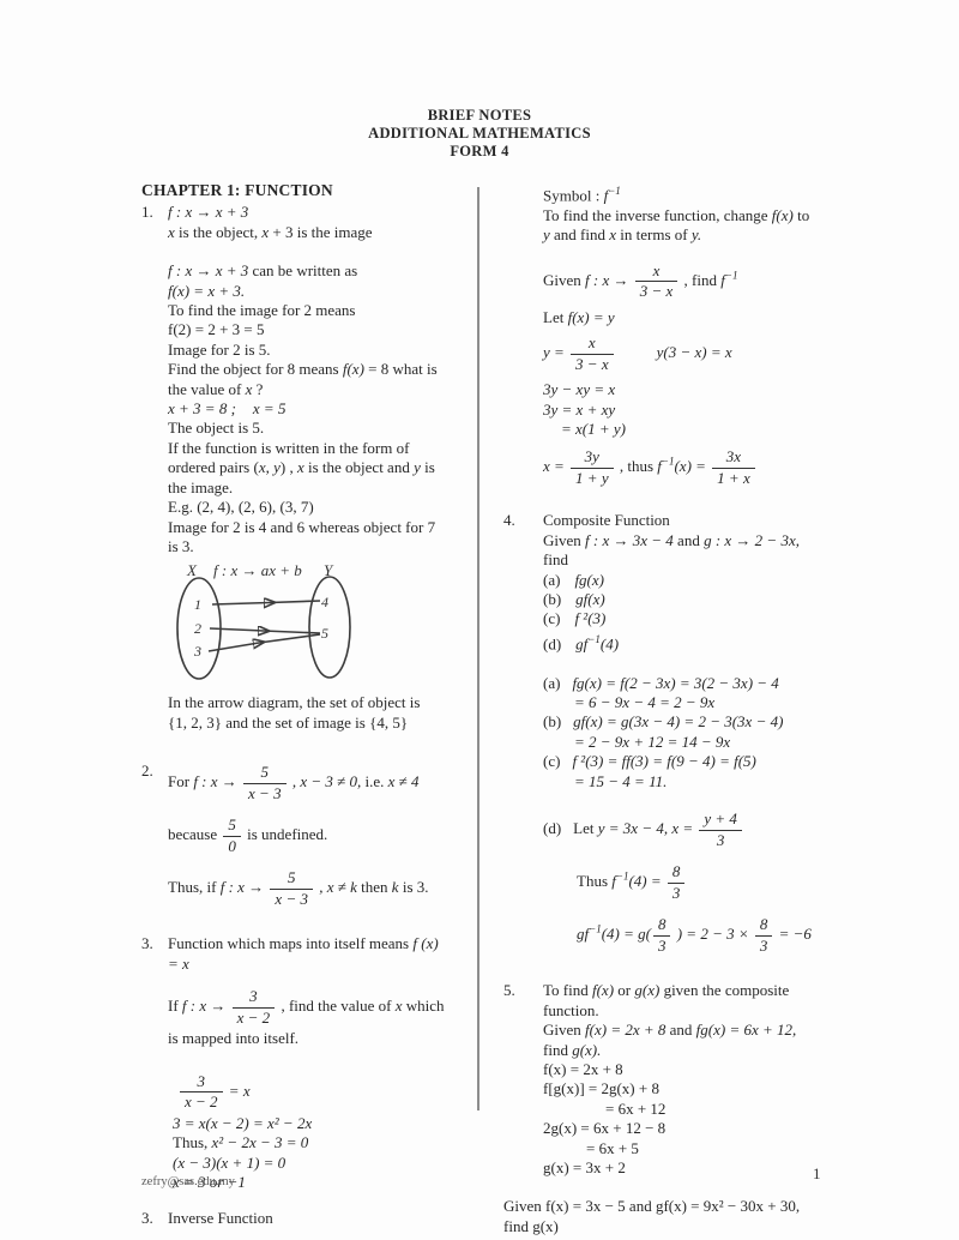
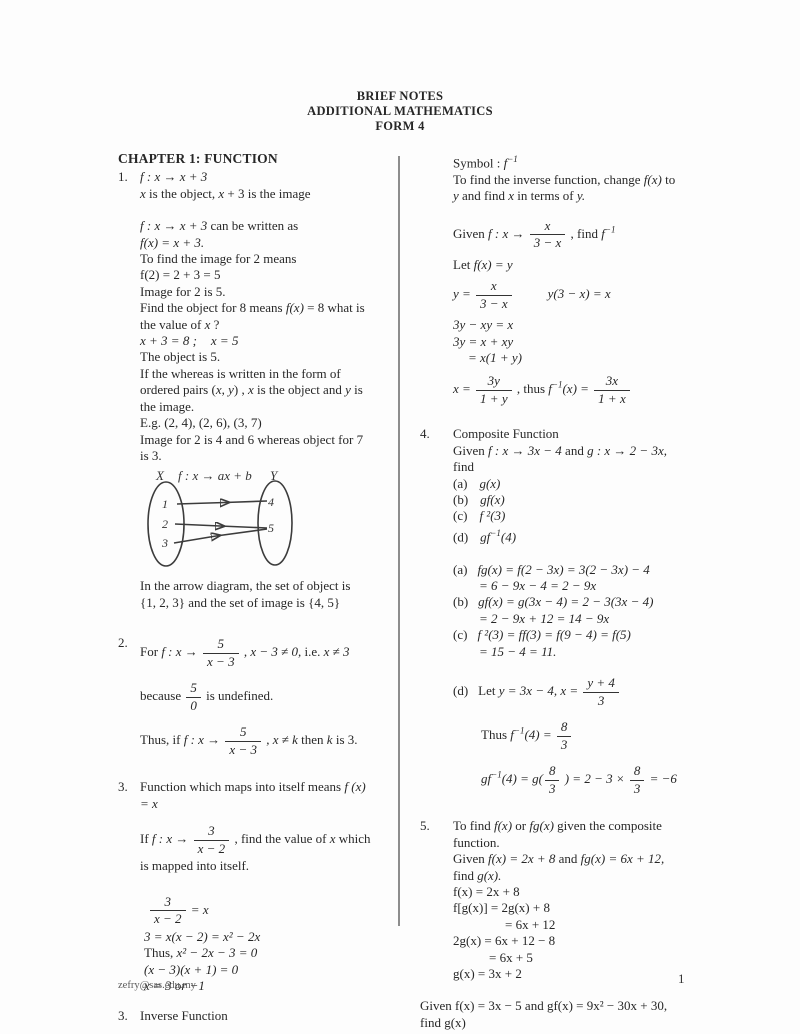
  BRIEF NOTES
  ADDITIONAL MATHEMATICS
  FORM 4
  CHAPTER 1: FUNCTION
  1.
  f : x → x + 3
  x is the object, x + 3 is the image
  f : x → x + 3 can be written as
  f(x) = x + 3.
  To find the image for 2 means
  f(2) = 2 + 3 = 5
  Image for 2 is 5.
  Find the object for 8 means f(x) = 8 what is
  the value of x ?
  x + 3 = 8 ; x = 5
  The object is 5.
- If the function is written in the form of
+ If the whereas is written in the form of
  ordered pairs (x, y) , x is the object and y is
  the image.
  E.g. (2, 4), (2, 6), (3, 7)
  Image for 2 is 4 and 6 whereas object for 7
  is 3.
  X
  f : x → ax + b
  Y
  1
  2
  3
  4
  5
  In the arrow diagram, the set of object is
  {1, 2, 3} and the set of image is {4, 5}
  2.
  For f : x →
  5
  x − 3
- , x − 3 ≠ 0, i.e. x ≠ 4
+ , x − 3 ≠ 0, i.e. x ≠ 3
  because
  5
  0
  is undefined.
  Thus, if f : x →
  5
  x − 3
  , x ≠ k then k is 3.
  3.
  Function which maps into itself means f (x)
  = x
  If f : x →
  3
  x − 2
  , find the value of x which
  is mapped into itself.
  3
  x − 2
  = x
  3 = x(x − 2) = x² − 2x
  Thus, x² − 2x − 3 = 0
  (x − 3)(x + 1) = 0
  x = 3 or −1
  3.
  Inverse Function
  Symbol : f−1
  To find the inverse function, change f(x) to
  y and find x in terms of y.
  Given f : x →
  x
  3 − x
  , find f−1
  Let f(x) = y
  y =
  x
  3 − x
  y(3 − x) = x
  3y − xy = x
  3y = x + xy
  = x(1 + y)
  x =
  3y
  1 + y
  , thus f−1(x) =
  3x
  1 + x
  4.
  Composite Function
  Given f : x → 3x − 4 and g : x → 2 − 3x,
  find
- (a) fg(x)
+ (a) g(x)
  (b) gf(x)
  (c) f ²(3)
  (d) gf−1(4)
  (a) fg(x) = f(2 − 3x) = 3(2 − 3x) − 4
  = 6 − 9x − 4 = 2 − 9x
  (b) gf(x) = g(3x − 4) = 2 − 3(3x − 4)
  = 2 − 9x + 12 = 14 − 9x
  (c) f ²(3) = ff(3) = f(9 − 4) = f(5)
  = 15 − 4 = 11.
  (d) Let y = 3x − 4, x =
  y + 4
  3
  Thus f−1(4) =
  8
  3
  gf−1(4) = g(
  8
  3
  ) = 2 − 3 ×
  8
  3
  = −6
  5.
- To find f(x) or g(x) given the composite
+ To find f(x) or fg(x) given the composite
  function.
  Given f(x) = 2x + 8 and fg(x) = 6x + 12,
  find g(x).
  f(x) = 2x + 8
  f[g(x)] = 2g(x) + 8
  = 6x + 12
  2g(x) = 6x + 12 − 8
  = 6x + 5
  g(x) = 3x + 2
  Given f(x) = 3x − 5 and gf(x) = 9x² − 30x + 30,
  find g(x)
  zefry@sas.edu.my
  1
